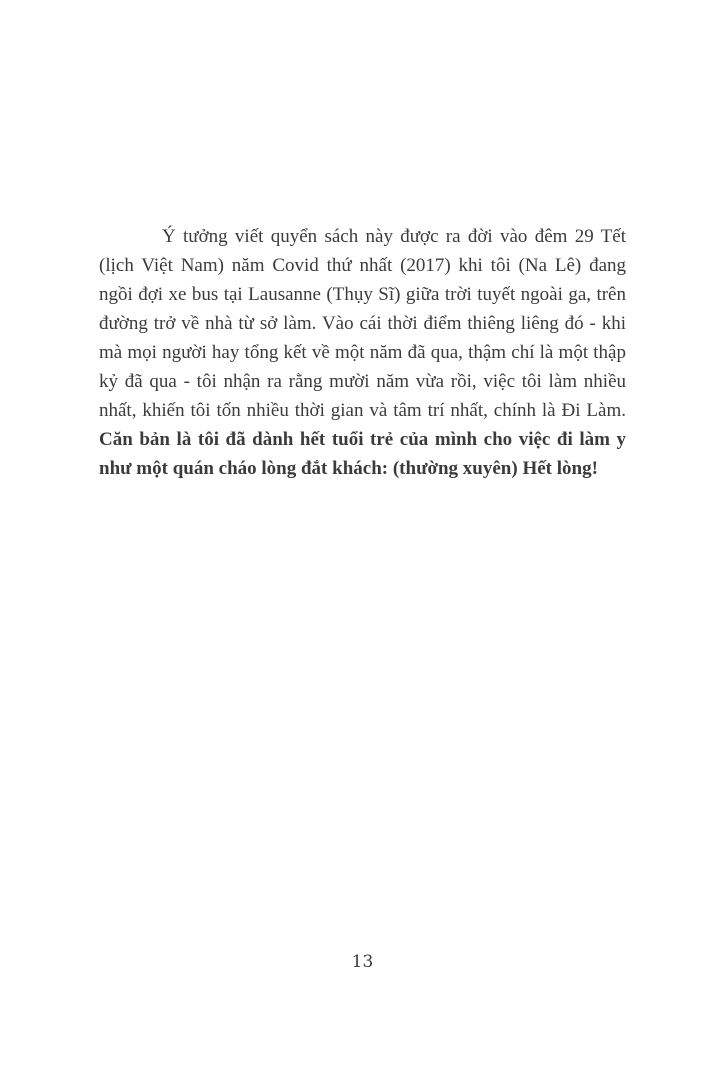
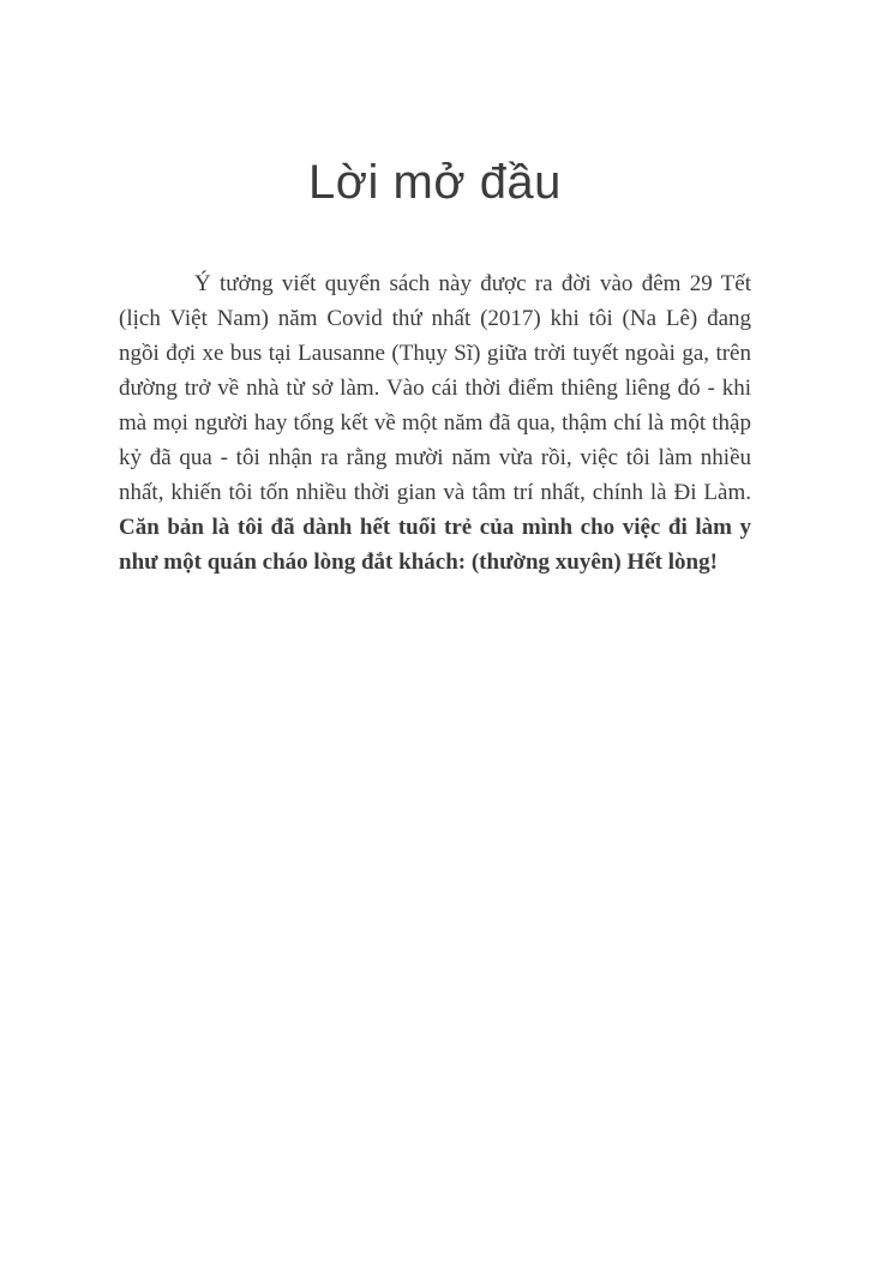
+ Lời mở đầu
  Ý tưởng viết quyển sách này được ra đời vào đêm 29 Tết (lịch Việt Nam) năm Covid thứ nhất (2017) khi tôi (Na Lê) đang ngồi đợi xe bus tại Lausanne (Thụy Sĩ) giữa trời tuyết ngoài ga, trên đường trở về nhà từ sở làm. Vào cái thời điểm thiêng liêng đó - khi mà mọi người hay tổng kết về một năm đã qua, thậm chí là một thập kỷ đã qua - tôi nhận ra rằng mười năm vừa rồi, việc tôi làm nhiều nhất, khiến tôi tốn nhiều thời gian và tâm trí nhất, chính là Đi Làm. Căn bản là tôi đã dành hết tuổi trẻ của mình cho việc đi làm y như một quán cháo lòng đắt khách: (thường xuyên) Hết lòng!
- 13
